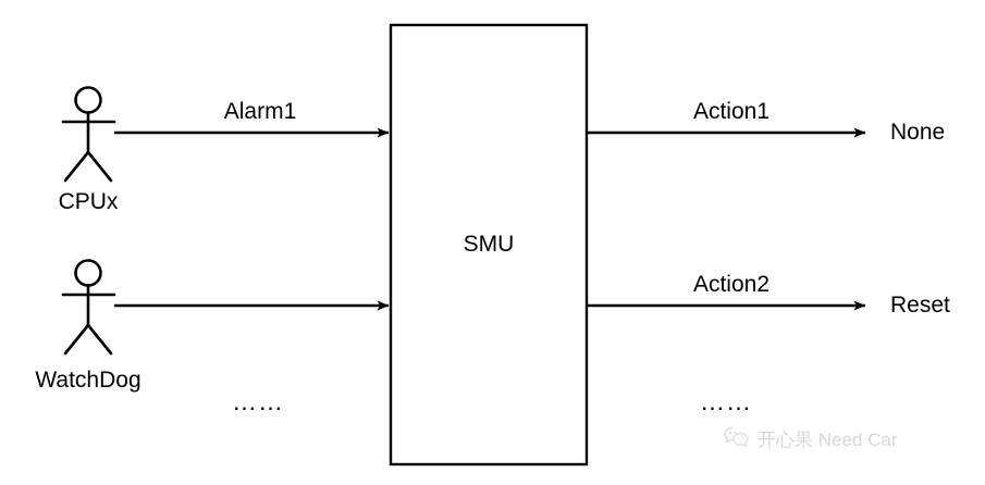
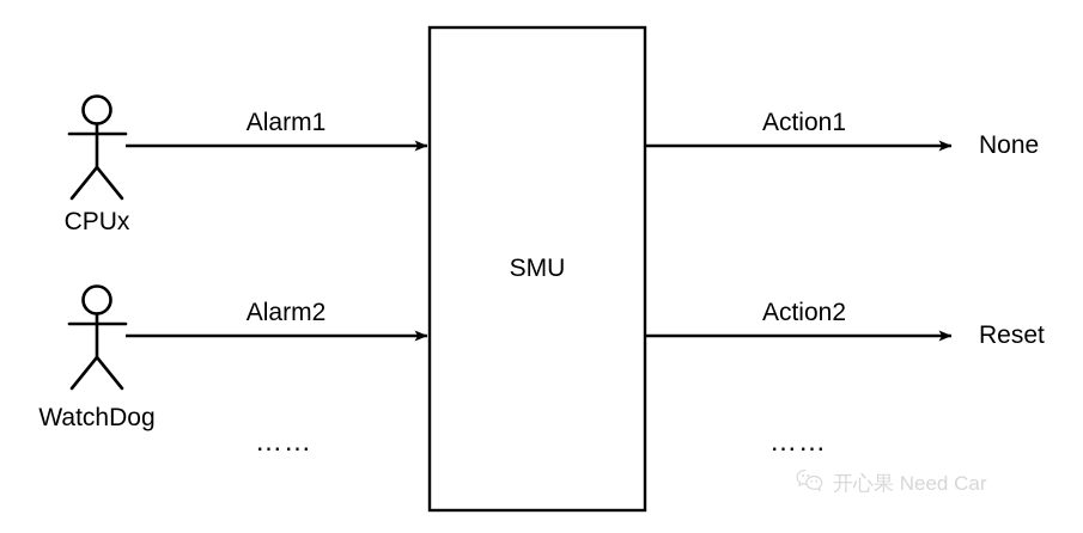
  CPUx
  WatchDog
  SMU
  Alarm1
+ Alarm2
  Action1
  Action2
  None
  Reset
  ……
  ……
  开心果 Need Car
